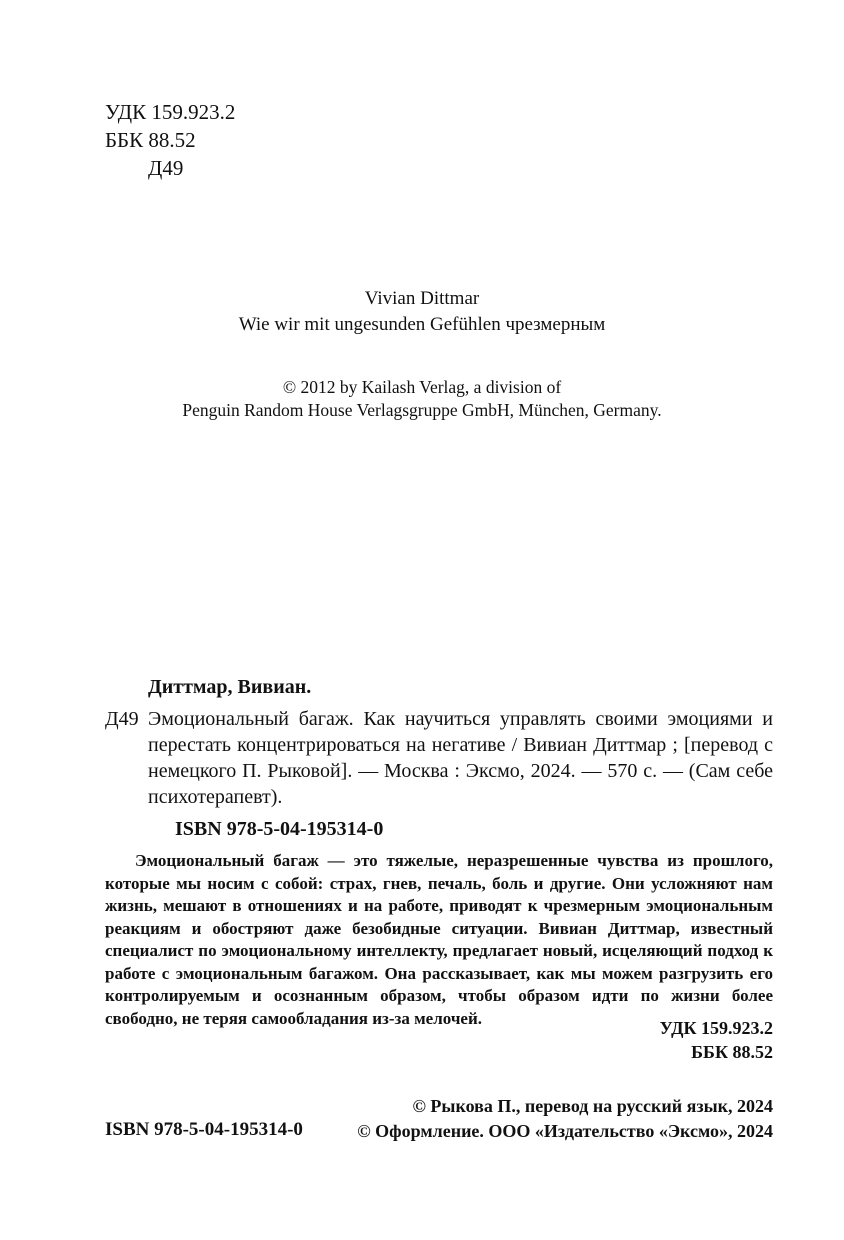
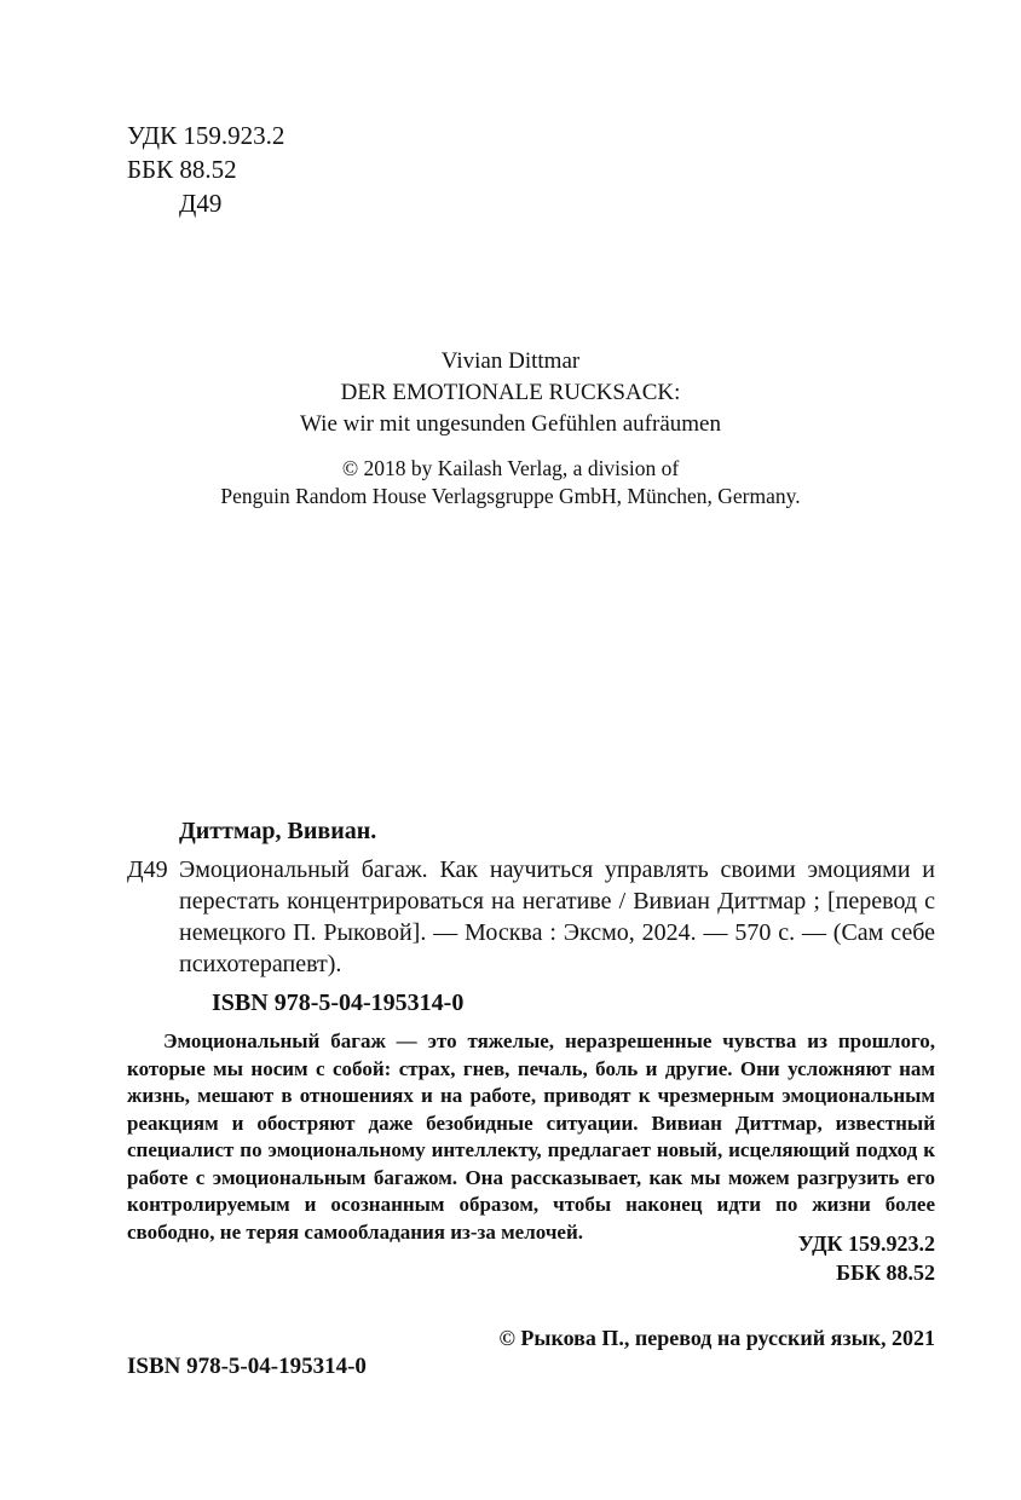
  УДК 159.923.2
  ББК 88.52
  Д49
  Vivian Dittmar
+ DER EMOTIONALE RUCKSACK:
- Wie wir mit ungesunden Gefühlen чрезмерным
+ Wie wir mit ungesunden Gefühlen aufräumen
- © 2012 by Kailash Verlag, a division of
+ © 2018 by Kailash Verlag, a division of
  Penguin Random House Verlagsgruppe GmbH, München, Germany.
  Диттмар, Вивиан.
  Д49
  Эмоциональный багаж. Как научиться управлять своими эмоциями и перестать концентрироваться на негативе / Вивиан Диттмар ; [перевод с немецкого П. Рыковой]. — Москва : Эксмо, 2024. — 570 с. — (Сам себе психотерапевт).
  ISBN 978-5-04-195314-0
- Эмоциональный багаж — это тяжелые, неразрешенные чувства из прошлого, которые мы носим с собой: страх, гнев, печаль, боль и другие. Они усложняют нам жизнь, мешают в отношениях и на работе, приводят к чрезмерным эмоциональным реакциям и обостряют даже безобидные ситуации. Вивиан Диттмар, известный специалист по эмоциональному интеллекту, предлагает новый, исцеляющий подход к работе с эмоциональным багажом. Она рассказывает, как мы можем разгрузить его контролируемым и осознанным образом, чтобы образом идти по жизни более свободно, не теряя самообладания из-за мелочей.
+ Эмоциональный багаж — это тяжелые, неразрешенные чувства из прошлого, которые мы носим с собой: страх, гнев, печаль, боль и другие. Они усложняют нам жизнь, мешают в отношениях и на работе, приводят к чрезмерным эмоциональным реакциям и обостряют даже безобидные ситуации. Вивиан Диттмар, известный специалист по эмоциональному интеллекту, предлагает новый, исцеляющий подход к работе с эмоциональным багажом. Она рассказывает, как мы можем разгрузить его контролируемым и осознанным образом, чтобы наконец идти по жизни более свободно, не теряя самообладания из-за мелочей.
  УДК 159.923.2
  ББК 88.52
  ISBN 978-5-04-195314-0
- © Рыкова П., перевод на русский язык, 2024
+ © Рыкова П., перевод на русский язык, 2021
- © Оформление. ООО «Издательство «Эксмо», 2024
